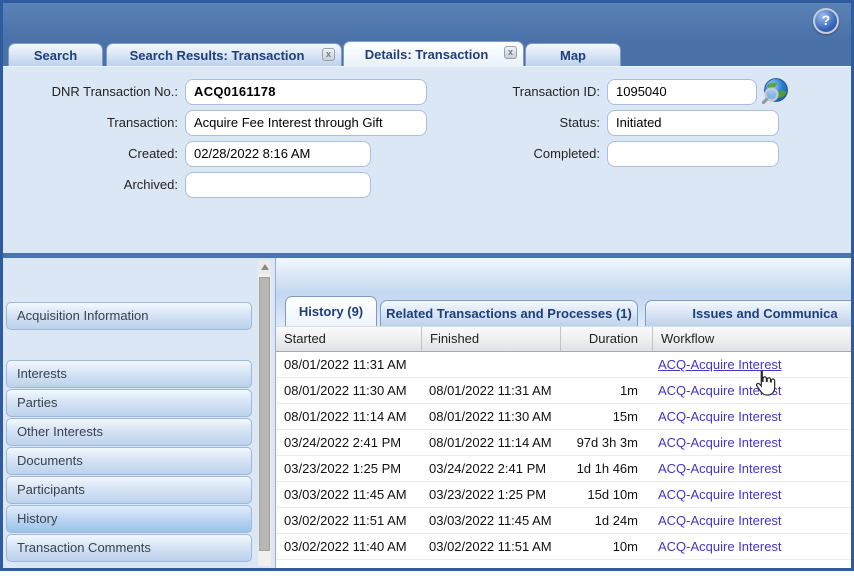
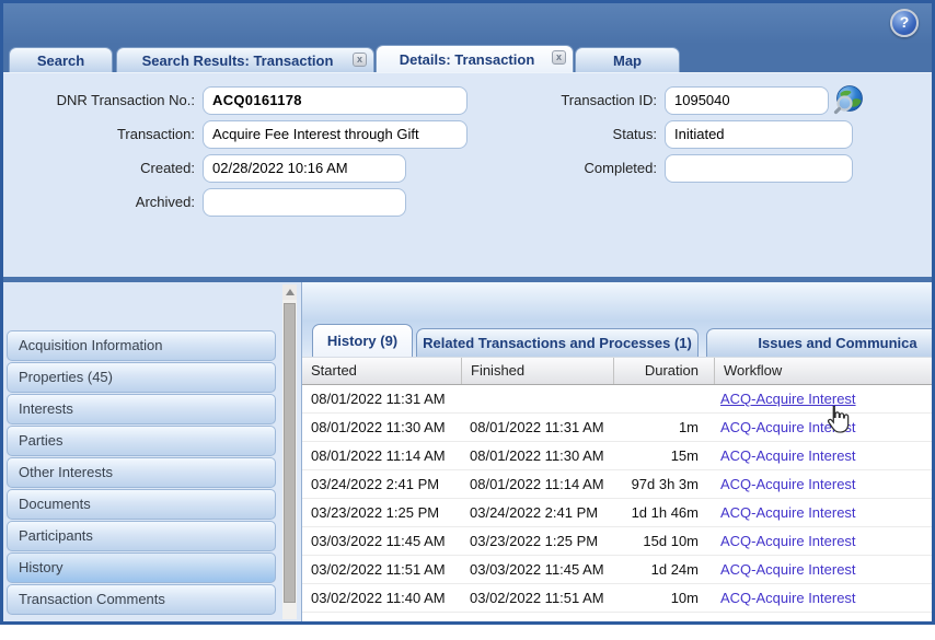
  ?
  Search
  Search Results: Transaction
  x
  Details: Transaction
  x
  Map
  DNR Transaction No.:
  ACQ0161178
  Transaction:
  Acquire Fee Interest through Gift
  Created:
- 02/28/2022 8:16 AM
+ 02/28/2022 10:16 AM
  Archived:
  Transaction ID:
  1095040
  Status:
  Initiated
  Completed:
  Acquisition Information
+ Properties (45)
  Interests
  Parties
  Other Interests
  Documents
  Participants
  History
  Transaction Comments
  History (9)
  Related Transactions and Processes (1)
  Issues and Communica
  Started
  Finished
  Duration
  Workflow
  08/01/2022 11:31 AM
  ACQ-Acquire Interest
  08/01/2022 11:30 AM
  08/01/2022 11:31 AM
  1m
  ACQ-Acquire Intet
  08/01/2022 11:14 AM
  08/01/2022 11:30 AM
  15m
  ACQ-Acquire Interest
  03/24/2022 2:41 PM
  08/01/2022 11:14 AM
  97d 3h 3m
  ACQ-Acquire Interest
  03/23/2022 1:25 PM
  03/24/2022 2:41 PM
  1d 1h 46m
  ACQ-Acquire Interest
  03/03/2022 11:45 AM
  03/23/2022 1:25 PM
  15d 10m
  ACQ-Acquire Interest
  03/02/2022 11:51 AM
  03/03/2022 11:45 AM
  1d 24m
  ACQ-Acquire Interest
  03/02/2022 11:40 AM
  03/02/2022 11:51 AM
  10m
  ACQ-Acquire Interest
